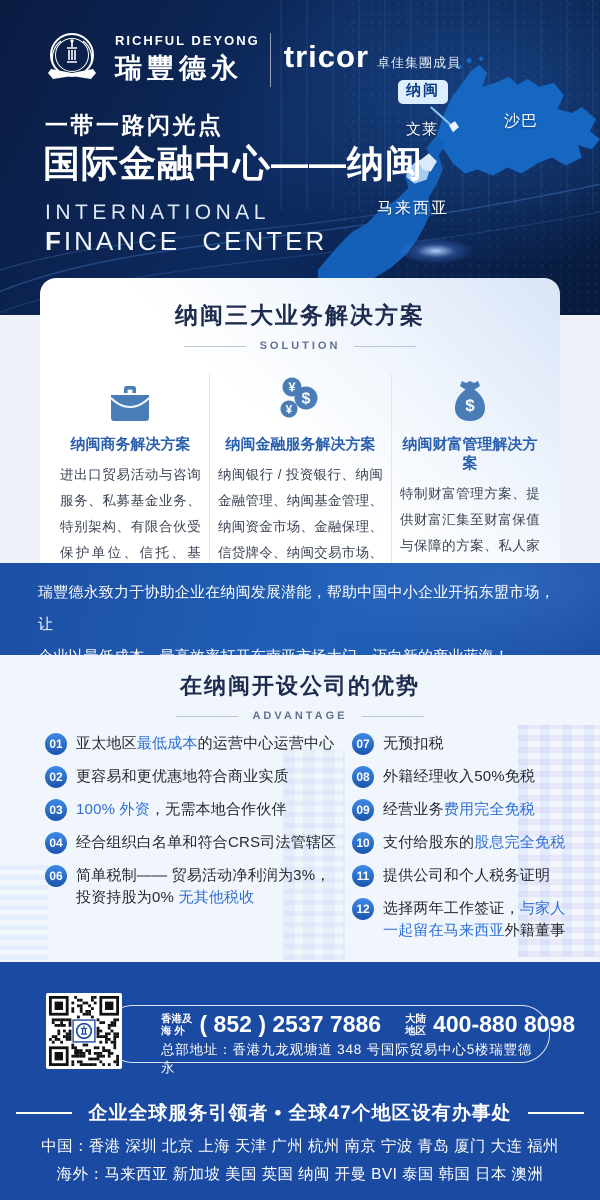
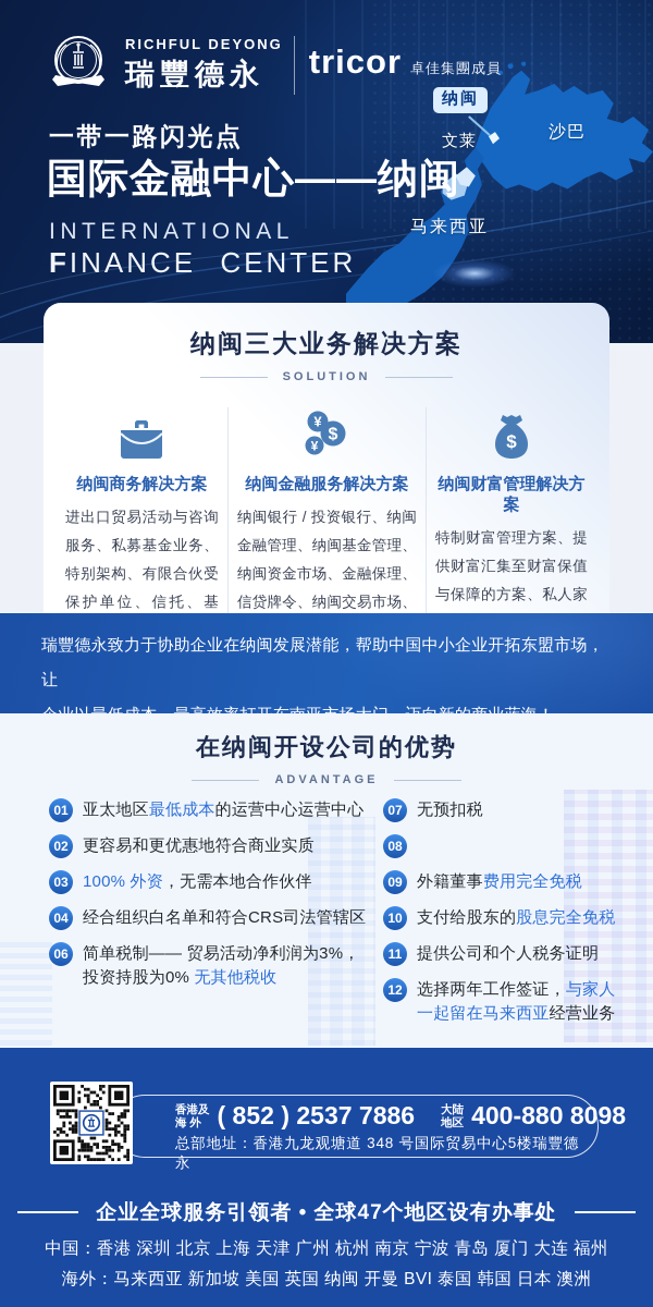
  纳闽
  文莱
  沙巴
  马来西亚
  RICHFUL DEYONG
  瑞豐德永
  tricor
  卓佳集團成員
  一带一路闪光点
  国际金融中心——纳闽
  INTERNATIONAL
  FINANCE CENTER
  纳闽三大业务解决方案
  SOLUTION
  纳闽商务解决方案
  进出口贸易活动与咨询服务、私募基金业务、特别架构、有限合伙受保护单位、信托、基
  ¥
  $
  ¥
  纳闽金融服务解决方案
  $
  纳闽财富管理解决方案
  瑞豐德永致力于协助企业在纳闽发展潜能，帮助中国中小企业开拓东盟市场，让
  在纳闽开设公司的优势
  ADVANTAGE
  01
  亚太地区最低成本的运营中心运营中心
  02
  更容易和更优惠地符合商业实质
  03
  100% 外资，无需本地合作伙伴
  04
  经合组织白名单和符合CRS司法管辖区
  06
  简单税制—— 贸易活动净利润为3%，投资持股为0% 无其他税收
  07
  无预扣税
  08
- 外籍经理收入50%免税
  09
- 经营业务费用完全免税
+ 外籍董事费用完全免税
  10
  支付给股东的股息完全免税
  11
  提供公司和个人税务证明
  12
- 选择两年工作签证，与家人一起留在马来西亚外籍董事
+ 选择两年工作签证，与家人一起留在马来西亚经营业务
  香港及
  海 外
  ( 852 ) 2537 7886
  大陆
  地区
  400-880 8098
  总部地址：香港九龙观塘道 348 号国际贸易中心5楼瑞豐德永
  企业全球服务引领者 • 全球47个地区设有办事处
  中国：香港 深圳 北京 上海 天津 广州 杭州 南京 宁波 青岛 厦门 大连 福州
  海外：马来西亚 新加坡 美国 英国 纳闽 开曼 BVI 泰国 韩国 日本 澳洲
